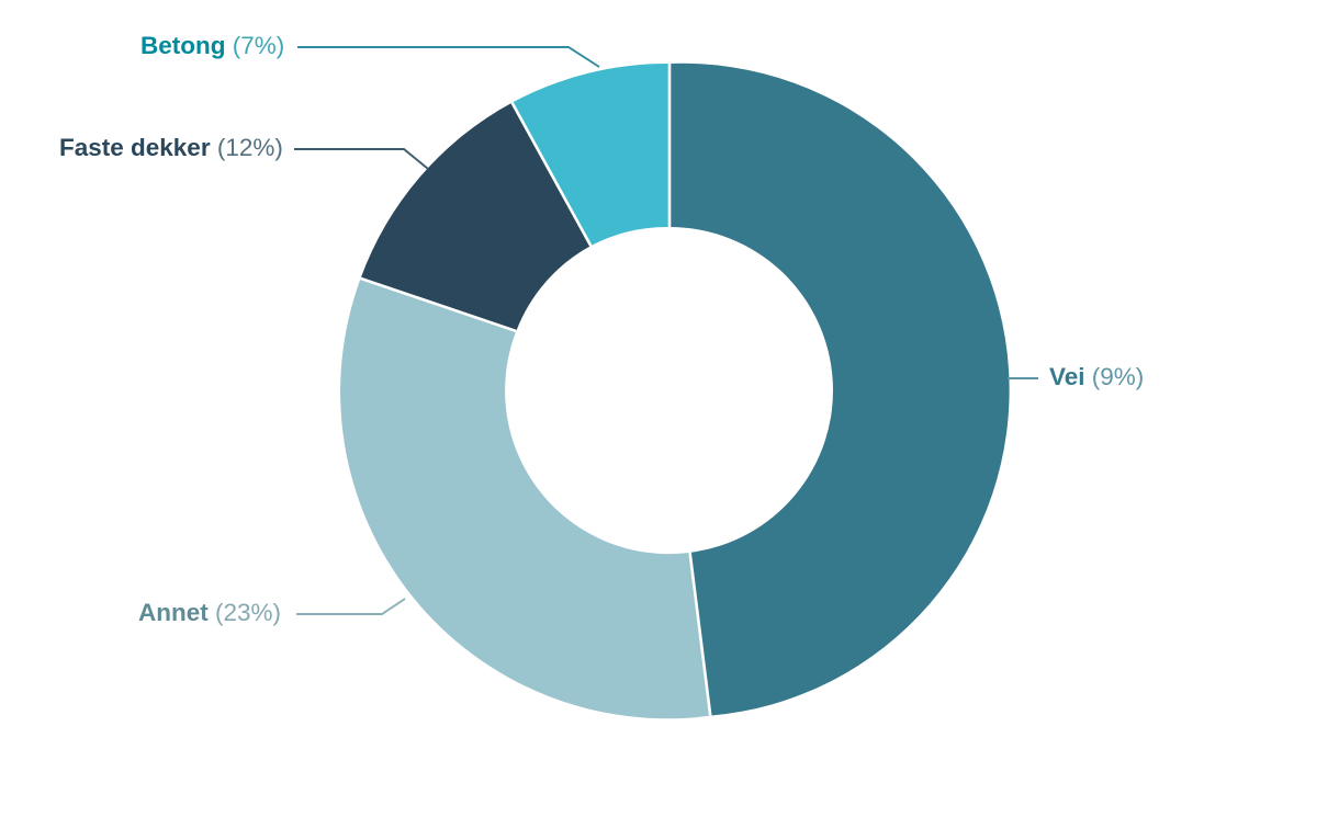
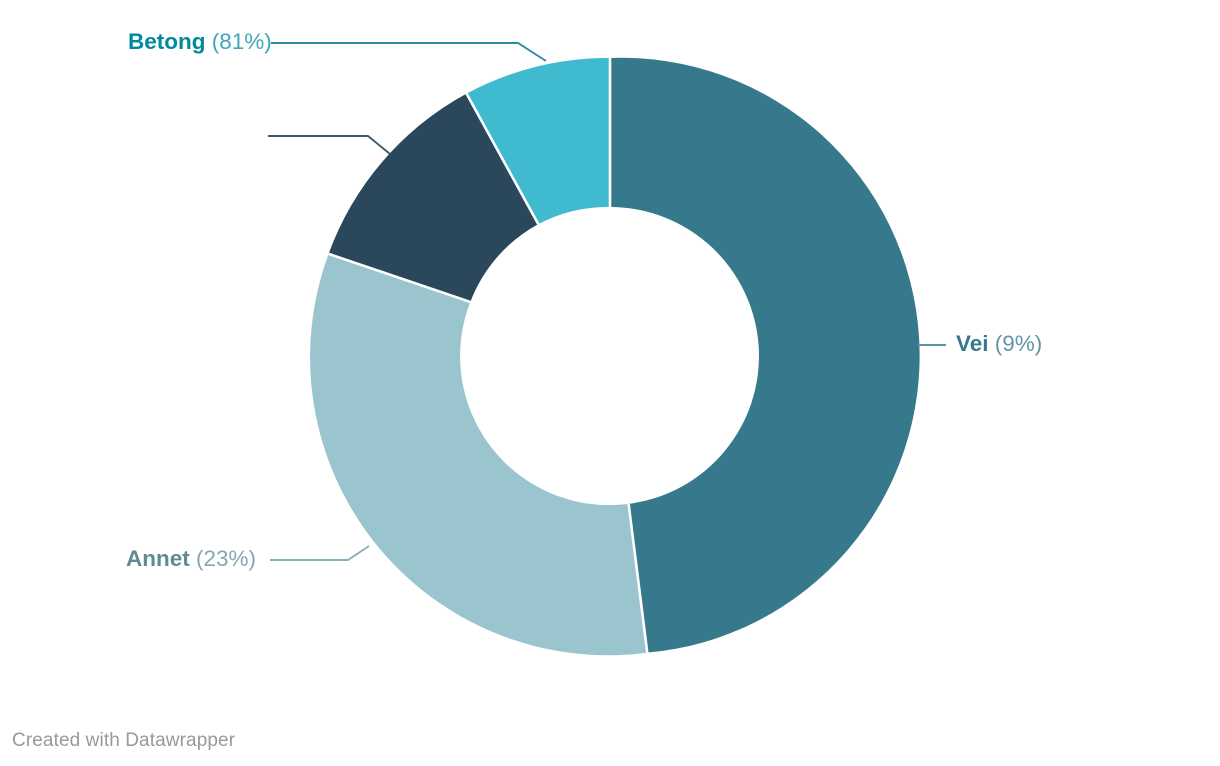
- Betong (7%)
+ Betong (81%)
- Faste dekker (12%)
  Annet (23%)
  Vei (9%)
+ Created with Datawrapper
